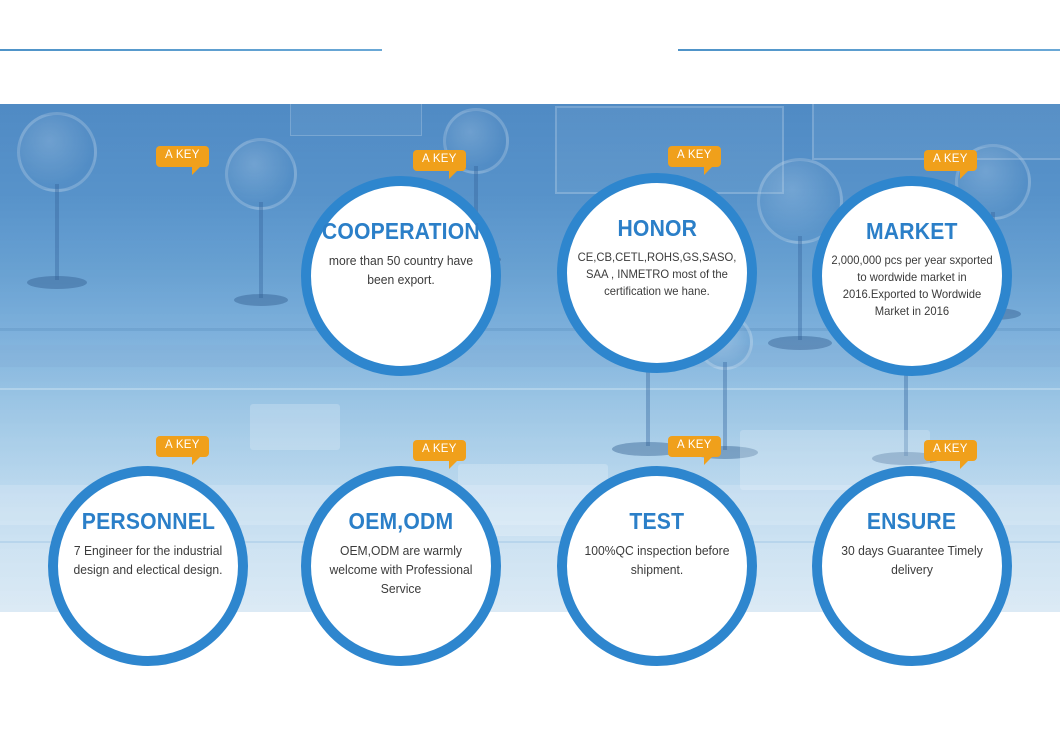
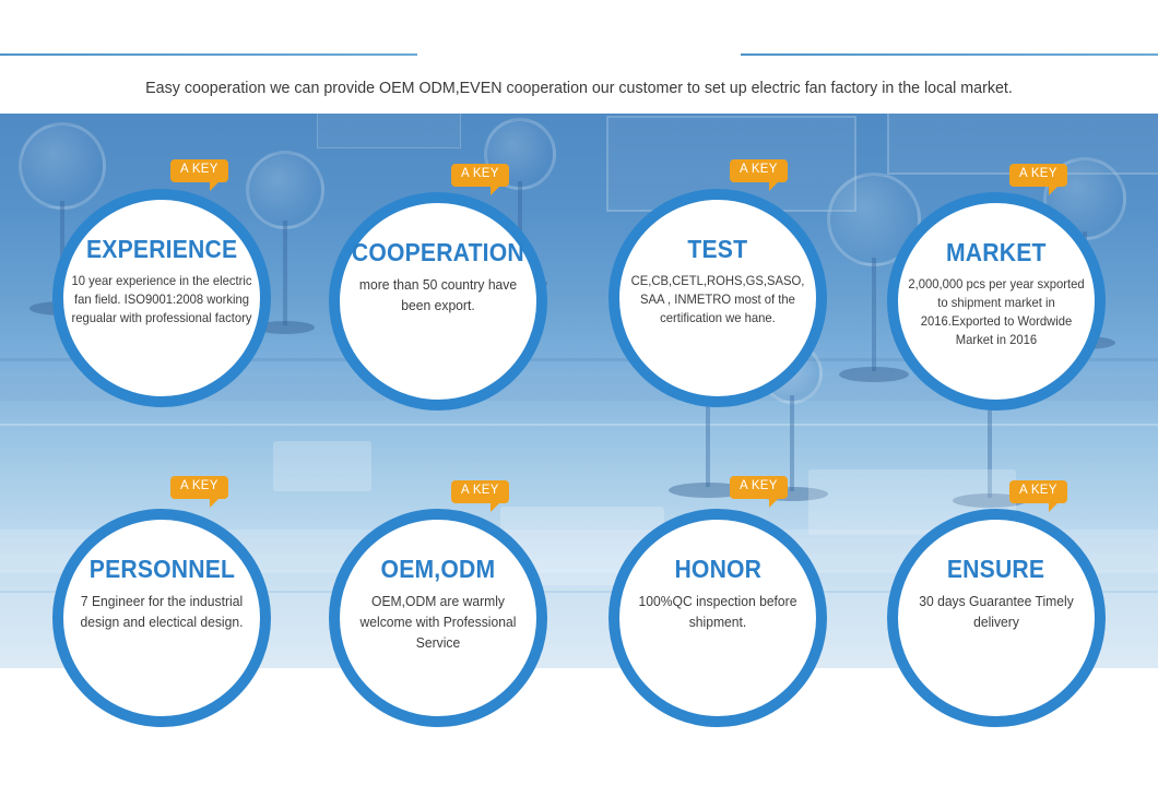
+ Easy cooperation we can provide OEM ODM,EVEN cooperation our customer to set up electric fan factory in the local market.
+ EXPERIENCE
+ 10 year experience in the electric fan field. ISO9001:2008 working regualar with professional factory
  A KEY
  COOPERATION
  more than 50 country have been export.
  A KEY
- HONOR
+ TEST
  CE,CB,CETL,ROHS,GS,SASO, SAA , INMETRO most of the certification we hane.
  A KEY
  MARKET
- 2,000,000 pcs per year sxported to wordwide market in 2016.Exported to Wordwide Market in 2016
+ 2,000,000 pcs per year sxported to shipment market in 2016.Exported to Wordwide Market in 2016
  A KEY
  PERSONNEL
  7 Engineer for the industrial design and electical design.
  A KEY
  OEM,ODM
  OEM,ODM are warmly welcome with Professional Service
  A KEY
- TEST
+ HONOR
  100%QC inspection before shipment.
  A KEY
  ENSURE
  30 days Guarantee Timely delivery
  A KEY
